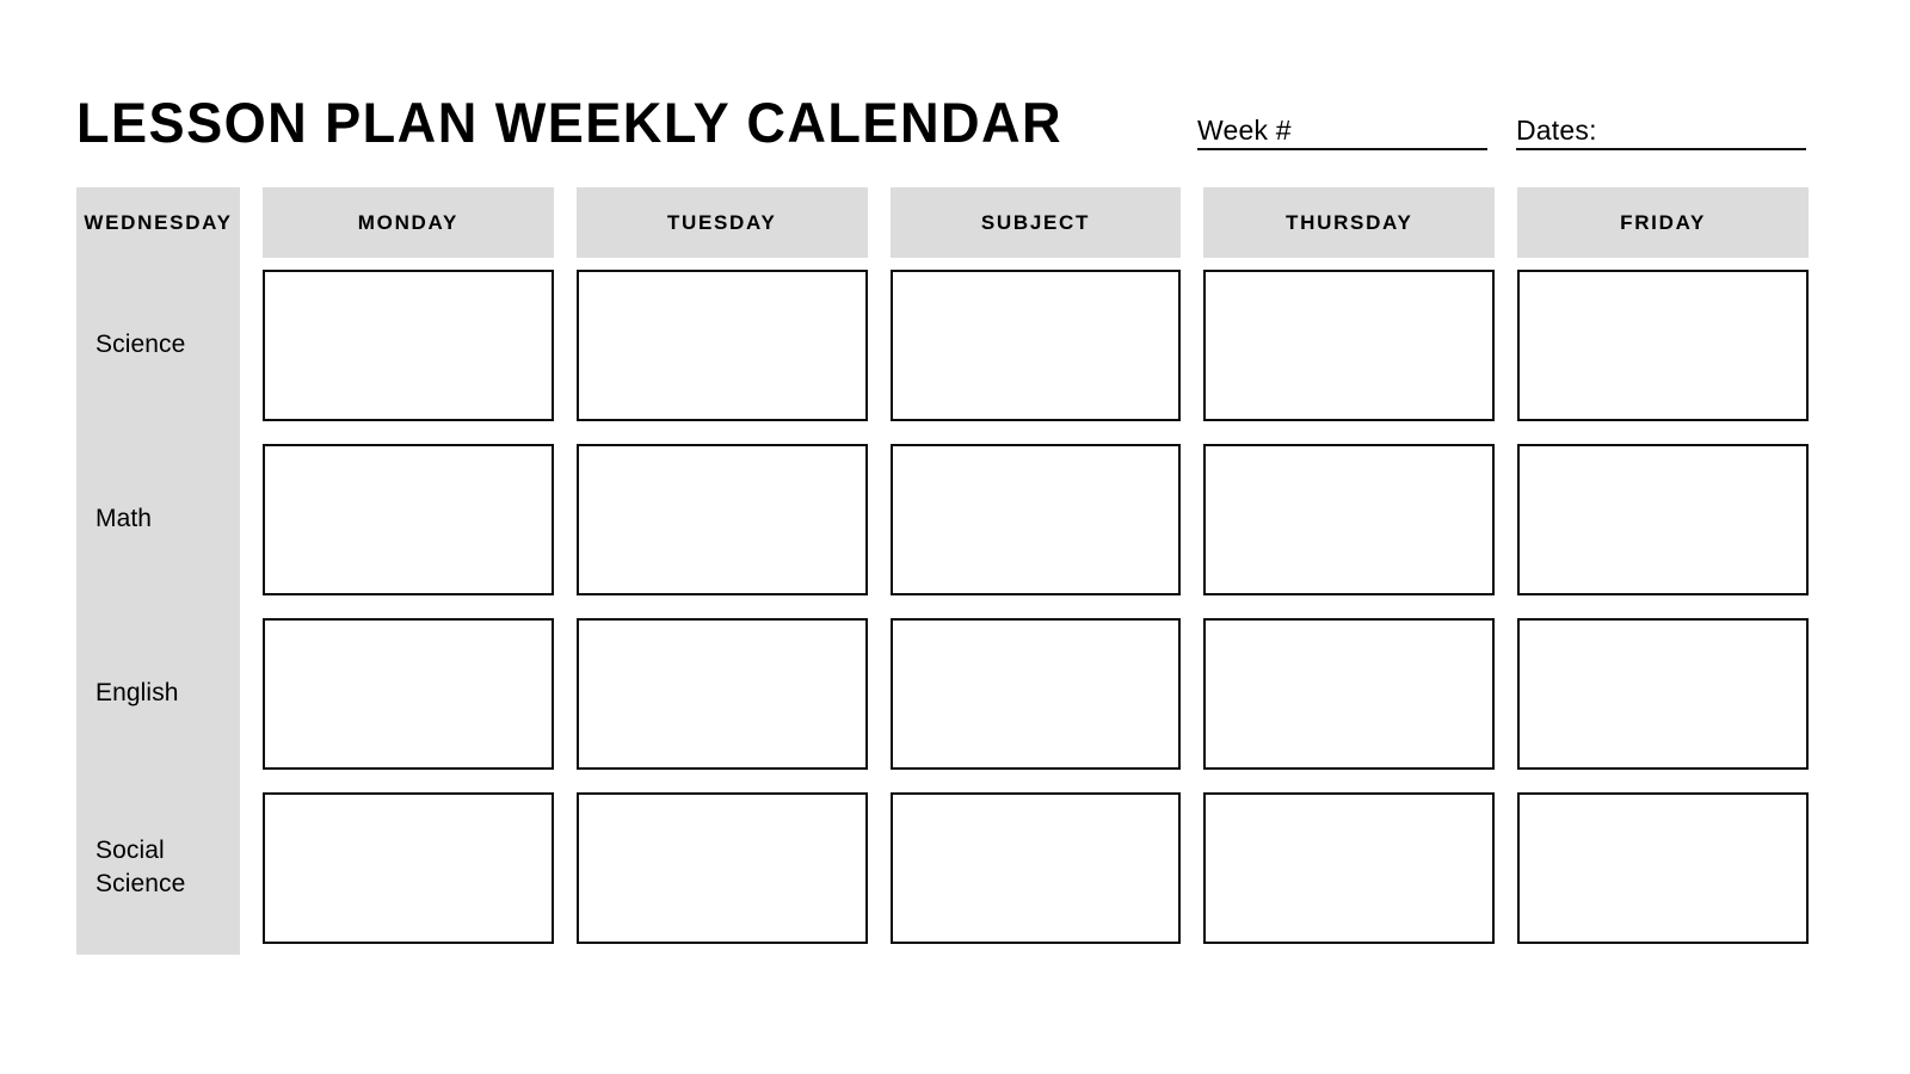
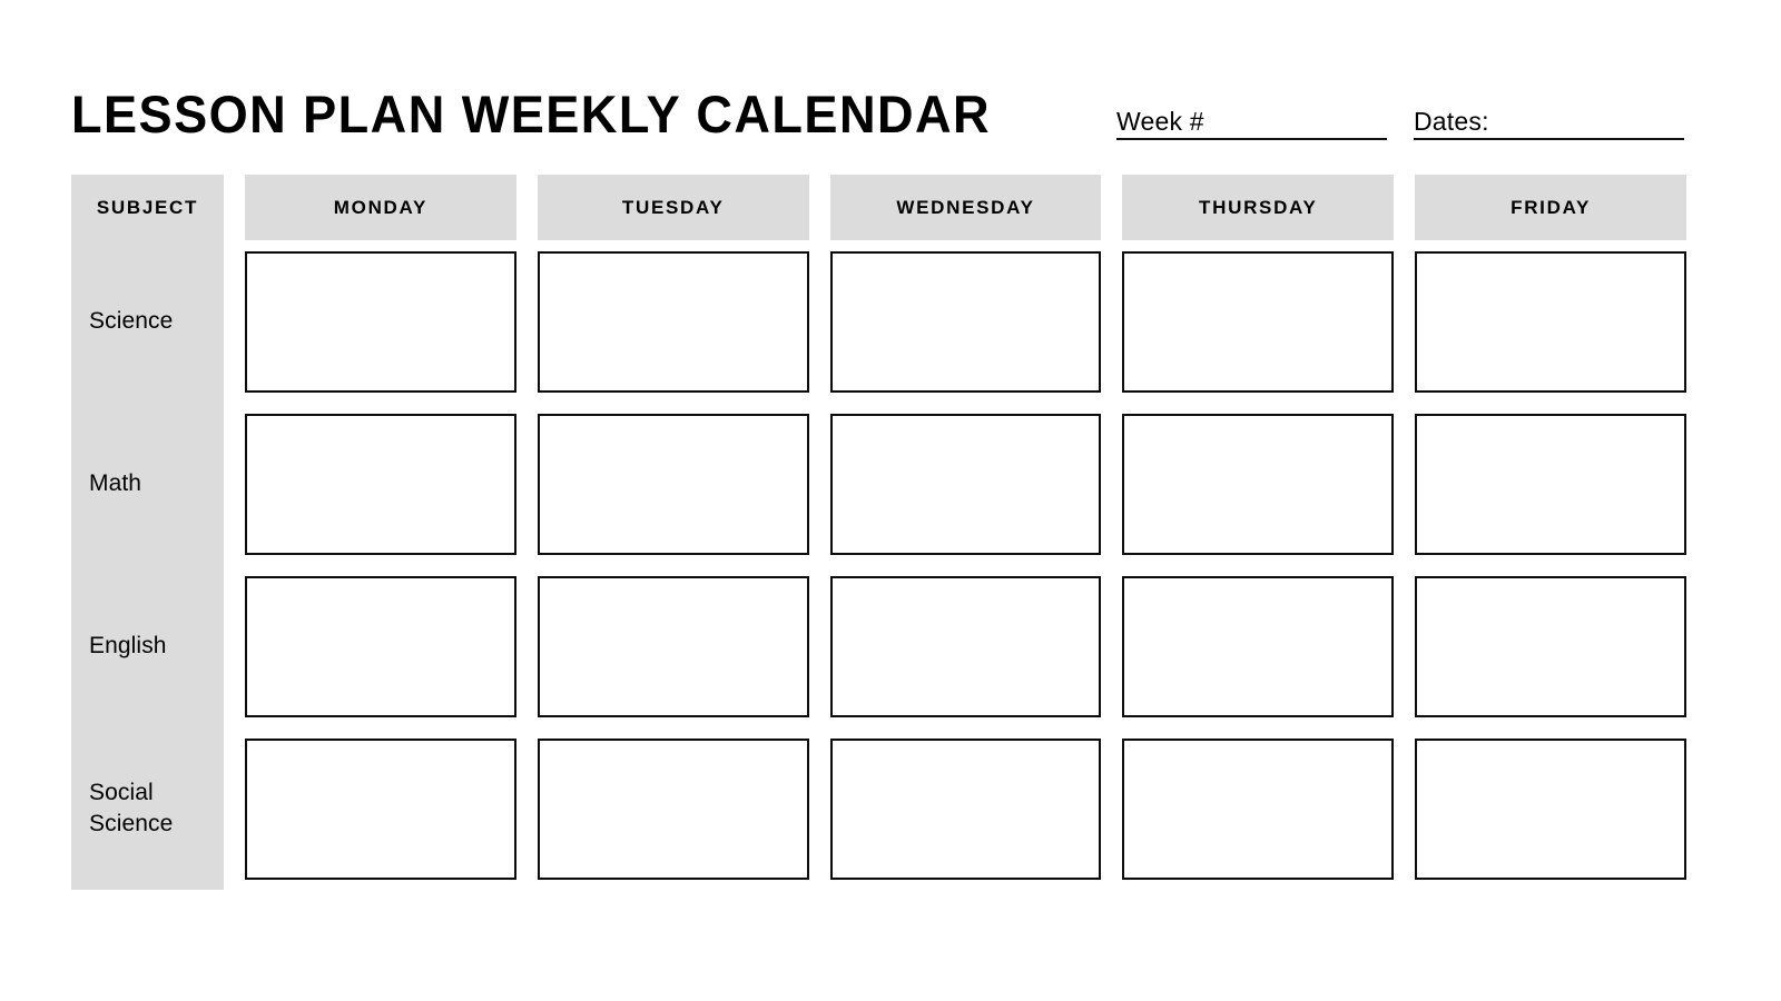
  LESSON PLAN WEEKLY CALENDAR
  Week #
  Dates:
- WEDNESDAY
+ SUBJECT
  MONDAY
  TUESDAY
- SUBJECT
+ WEDNESDAY
  THURSDAY
  FRIDAY
  Science
  Math
  English
  Social Science
